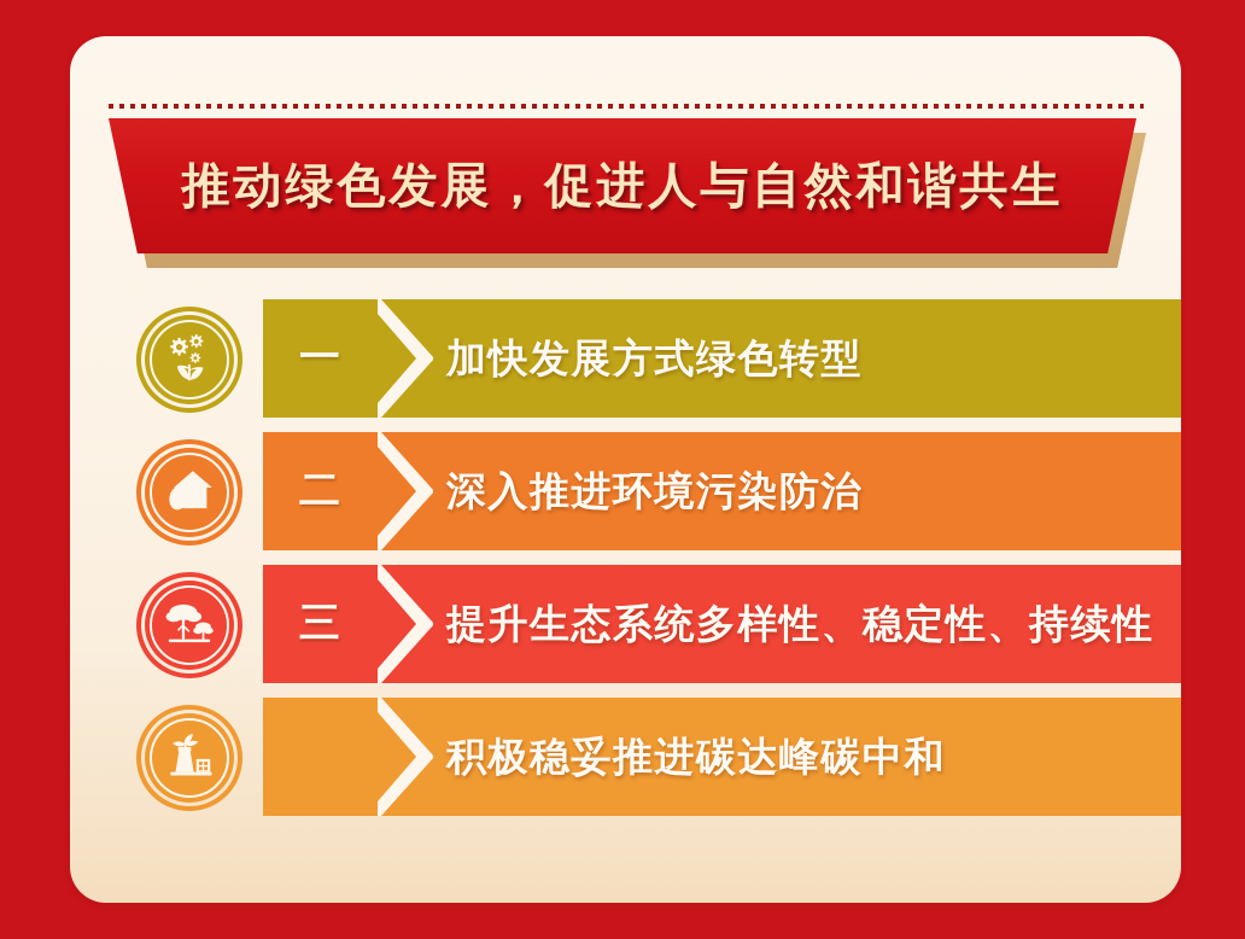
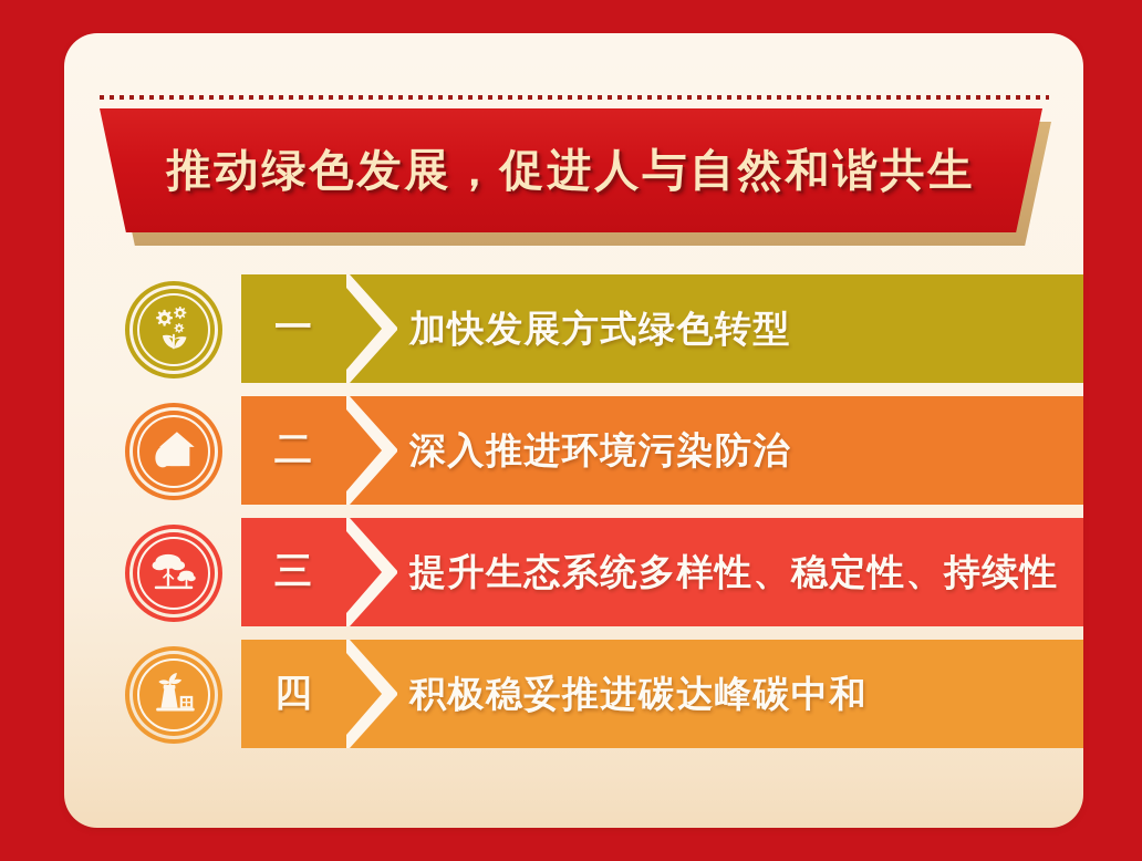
  推动绿色发展，促进人与自然和谐共生
  一
  加快发展方式绿色转型
  二
  深入推进环境污染防治
  三
  提升生态系统多样性、稳定性、持续性
+ 四
  积极稳妥推进碳达峰碳中和
